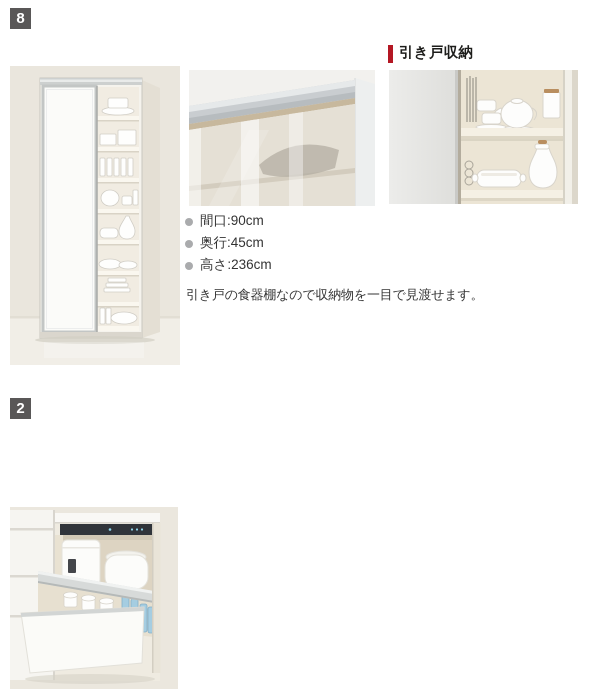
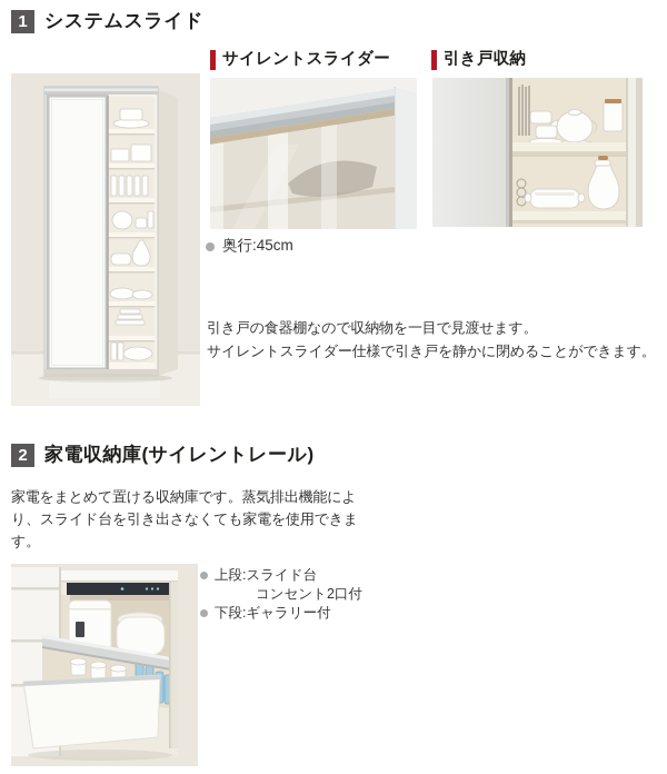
- 8
+ 1
+ システムスライド
+ サイレントスライダー
  引き戸収納
- 間口:90cm
  奥行:45cm
- 高さ:236cm
  引き戸の食器棚なので収納物を一目で見渡せます。
+ サイレントスライダー仕様で引き戸を静かに閉めることができます。
  2
+ 家電収納庫(サイレントレール)
+ 家電をまとめて置ける収納庫です。蒸気排出機能により、スライド台を引き出さなくても家電を使用できます。
+ 上段:スライド台
+ コンセント2口付
+ 下段:ギャラリー付
